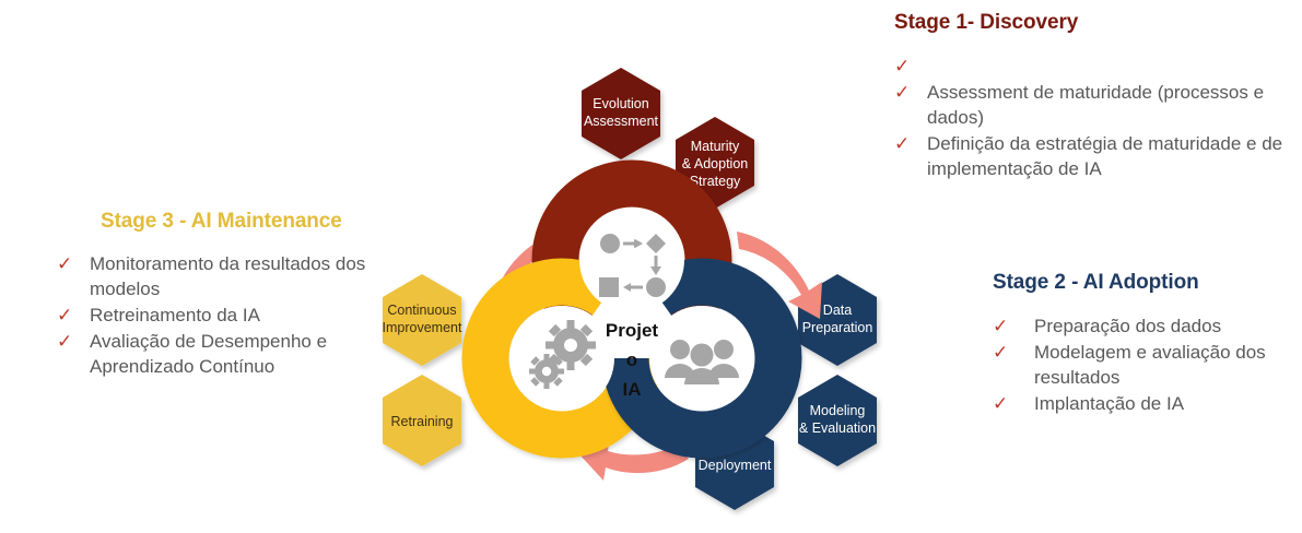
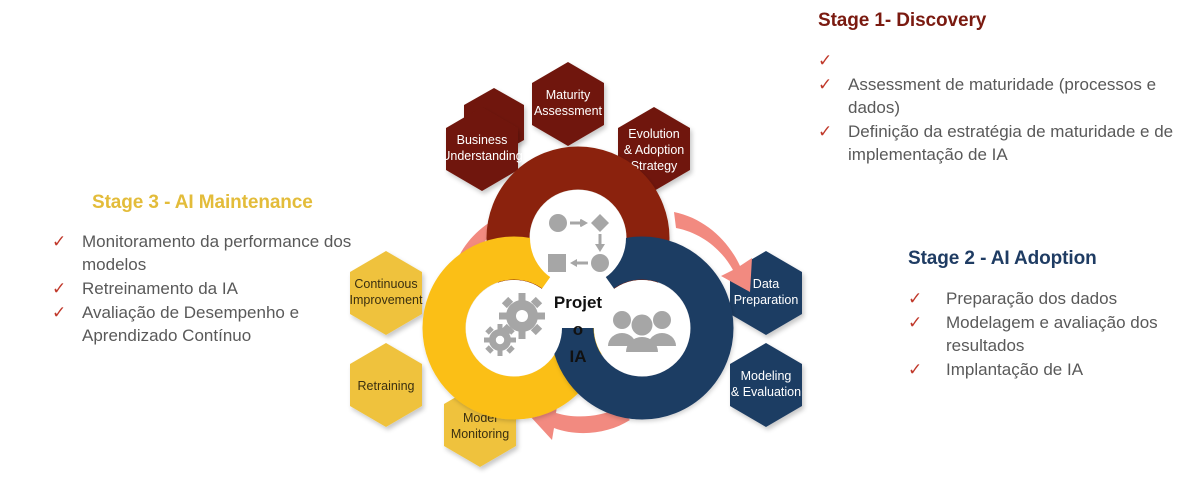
  Stage 1- Discovery
  ✓
  ✓
  Assessment de maturidade (processos e dados)
  ✓
  Definição da estratégia de maturidade e de implementação de IA
  Stage 2 - AI Adoption
  ✓
  Preparação dos dados
  ✓
  Modelagem e avaliação dos resultados
  ✓
  Implantação de IA
  Stage 3 - AI Maintenance
  ✓
- Monitoramento da resultados dos modelos
+ Monitoramento da performance dos modelos
  ✓
  Retreinamento da IA
  ✓
  Avaliação de Desempenho e Aprendizado Contínuo
+ Business
+ Understanding
- Evolution
+ Maturity
  Assessment
- Maturity
+ Evolution
  & Adoption
  Strategy
  Data
  Preparation
  Modeling
  & Evaluation
- Deployment
  Continuous
  Improvement
  Retraining
+ Model
+ Monitoring
  Projet
  o
  IA
